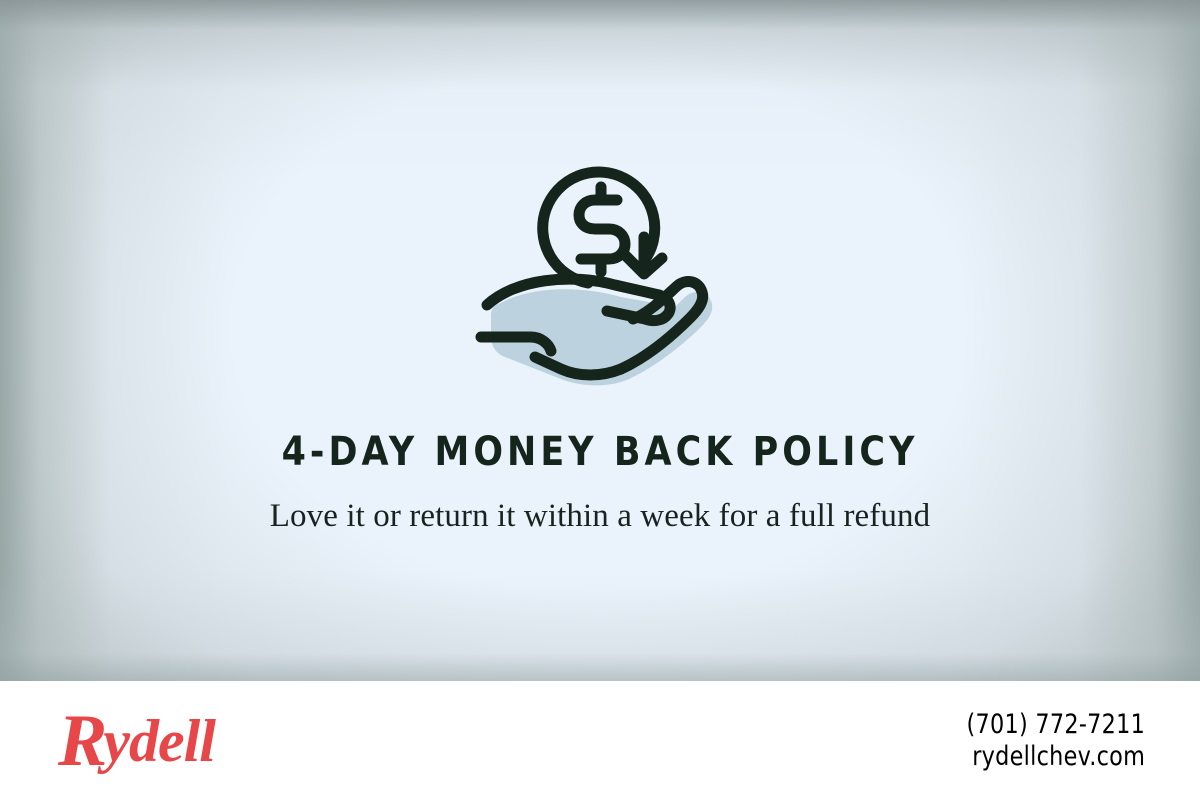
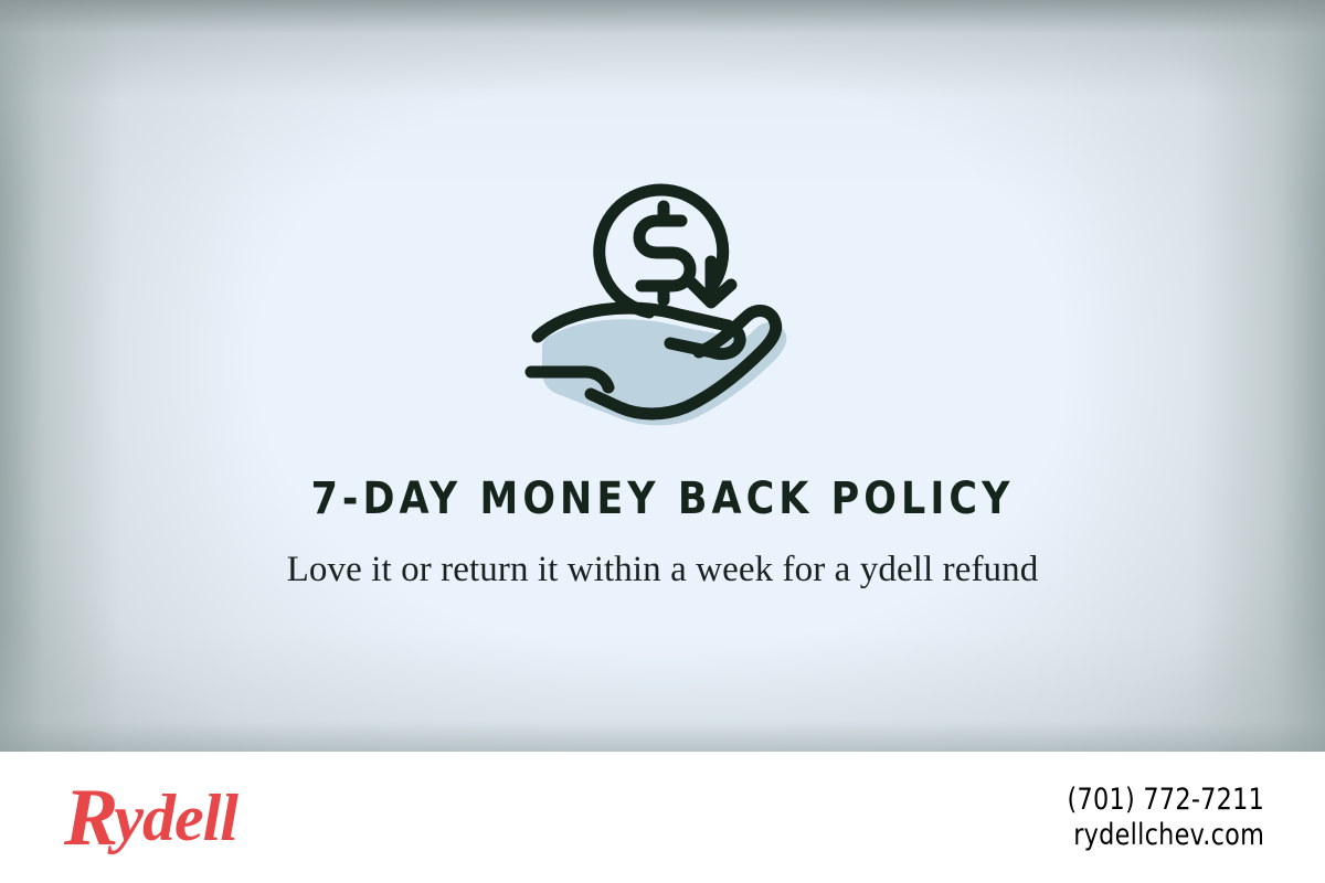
- 4-DAY MONEY BACK POLICY
+ 7-DAY MONEY BACK POLICY
- Love it or return it within a week for a full refund
+ Love it or return it within a week for a ydell refund
  Rydell
  (701) 772-7211
  rydellchev.com
